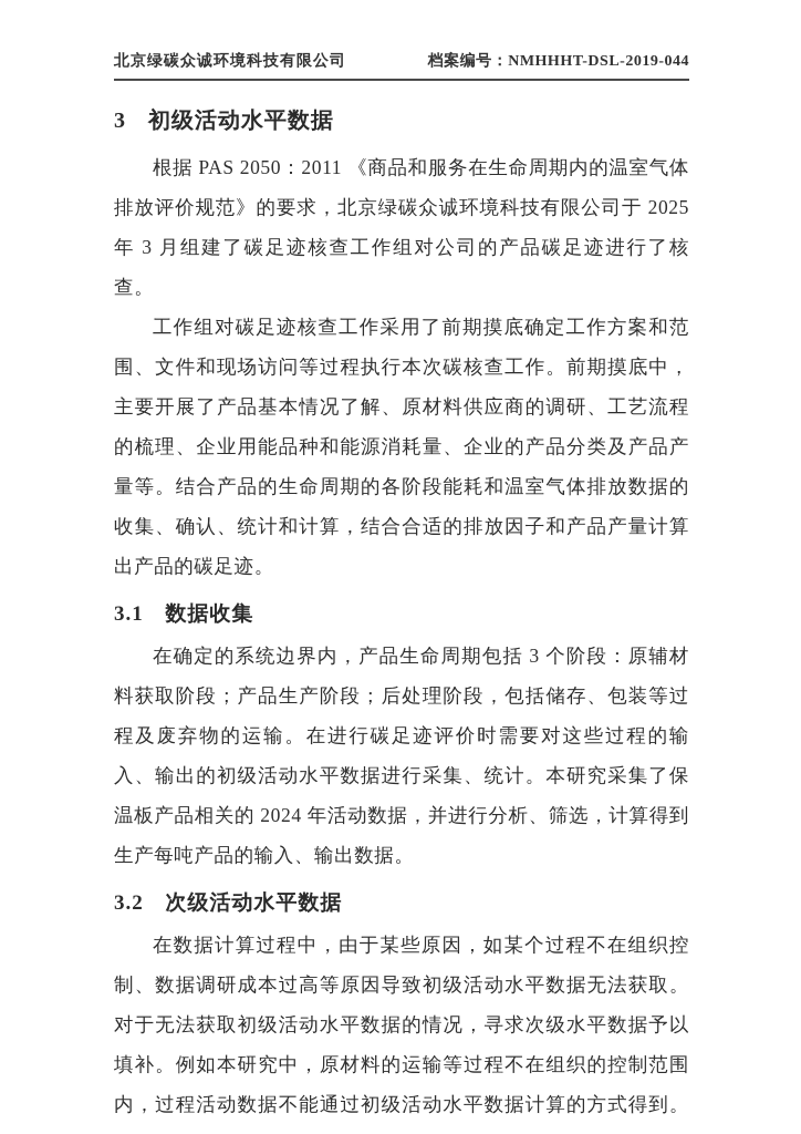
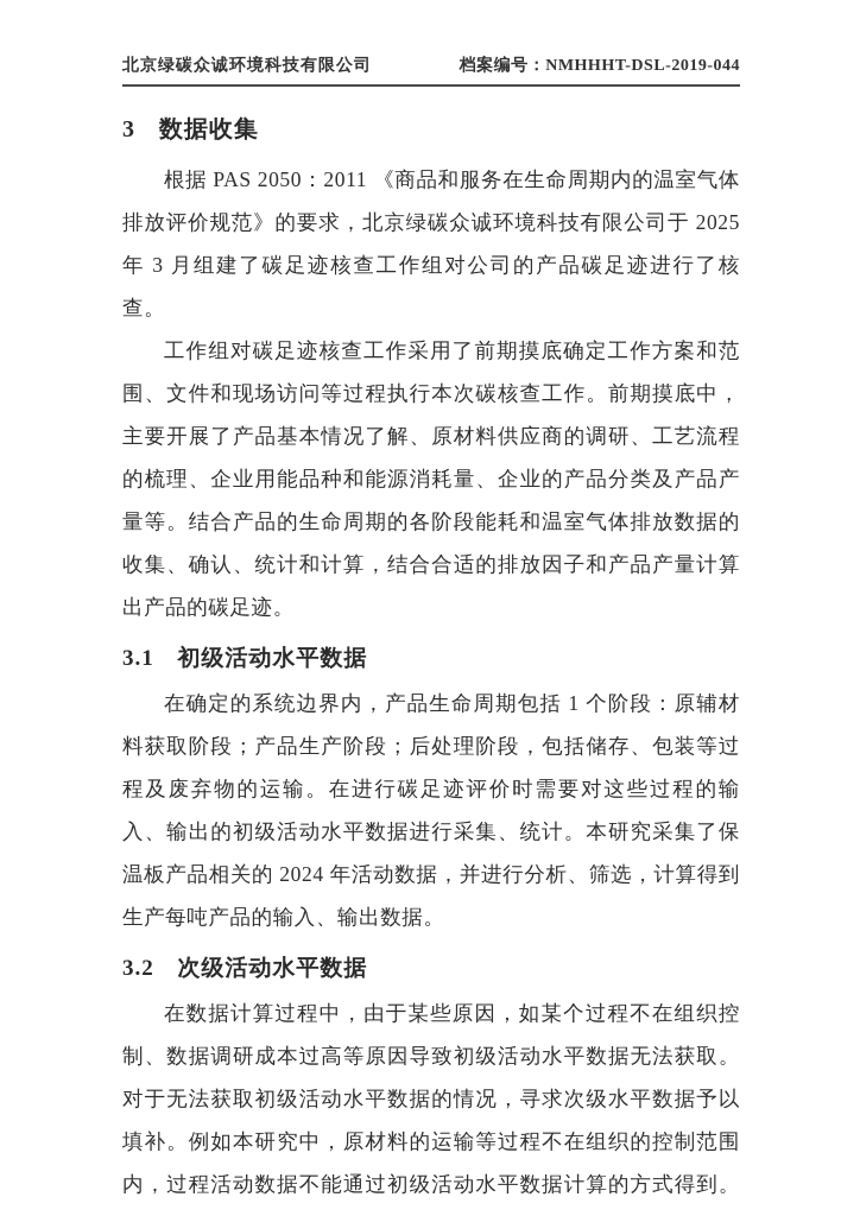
  北京绿碳众诚环境科技有限公司
  档案编号：NMHHHT-DSL-2019-044
- 3 初级活动水平数据
+ 3 数据收集
  根据 PAS 2050：2011 《商品和服务在生命周期内的温室气体排放评价规范》的要求，北京绿碳众诚环境科技有限公司于 2025 年 3 月组建了碳足迹核查工作组对公司的产品碳足迹进行了核查。
  工作组对碳足迹核查工作采用了前期摸底确定工作方案和范围、文件和现场访问等过程执行本次碳核查工作。前期摸底中，主要开展了产品基本情况了解、原材料供应商的调研、工艺流程的梳理、企业用能品种和能源消耗量、企业的产品分类及产品产量等。结合产品的生命周期的各阶段能耗和温室气体排放数据的收集、确认、统计和计算，结合合适的排放因子和产品产量计算出产品的碳足迹。
- 3.1 数据收集
+ 3.1 初级活动水平数据
- 在确定的系统边界内，产品生命周期包括 3 个阶段：原辅材料获取阶段；产品生产阶段；后处理阶段，包括储存、包装等过程及废弃物的运输。在进行碳足迹评价时需要对这些过程的输入、输出的初级活动水平数据进行采集、统计。本研究采集了保温板产品相关的 2024 年活动数据，并进行分析、筛选，计算得到生产每吨产品的输入、输出数据。
+ 在确定的系统边界内，产品生命周期包括 1 个阶段：原辅材料获取阶段；产品生产阶段；后处理阶段，包括储存、包装等过程及废弃物的运输。在进行碳足迹评价时需要对这些过程的输入、输出的初级活动水平数据进行采集、统计。本研究采集了保温板产品相关的 2024 年活动数据，并进行分析、筛选，计算得到生产每吨产品的输入、输出数据。
  3.2 次级活动水平数据
  在数据计算过程中，由于某些原因，如某个过程不在组织控制、数据调研成本过高等原因导致初级活动水平数据无法获取。对于无法获取初级活动水平数据的情况，寻求次级水平数据予以填补。例如本研究中，原材料的运输等过程不在组织的控制范围内，过程活动数据不能通过初级活动水平数据计算的方式得到。
